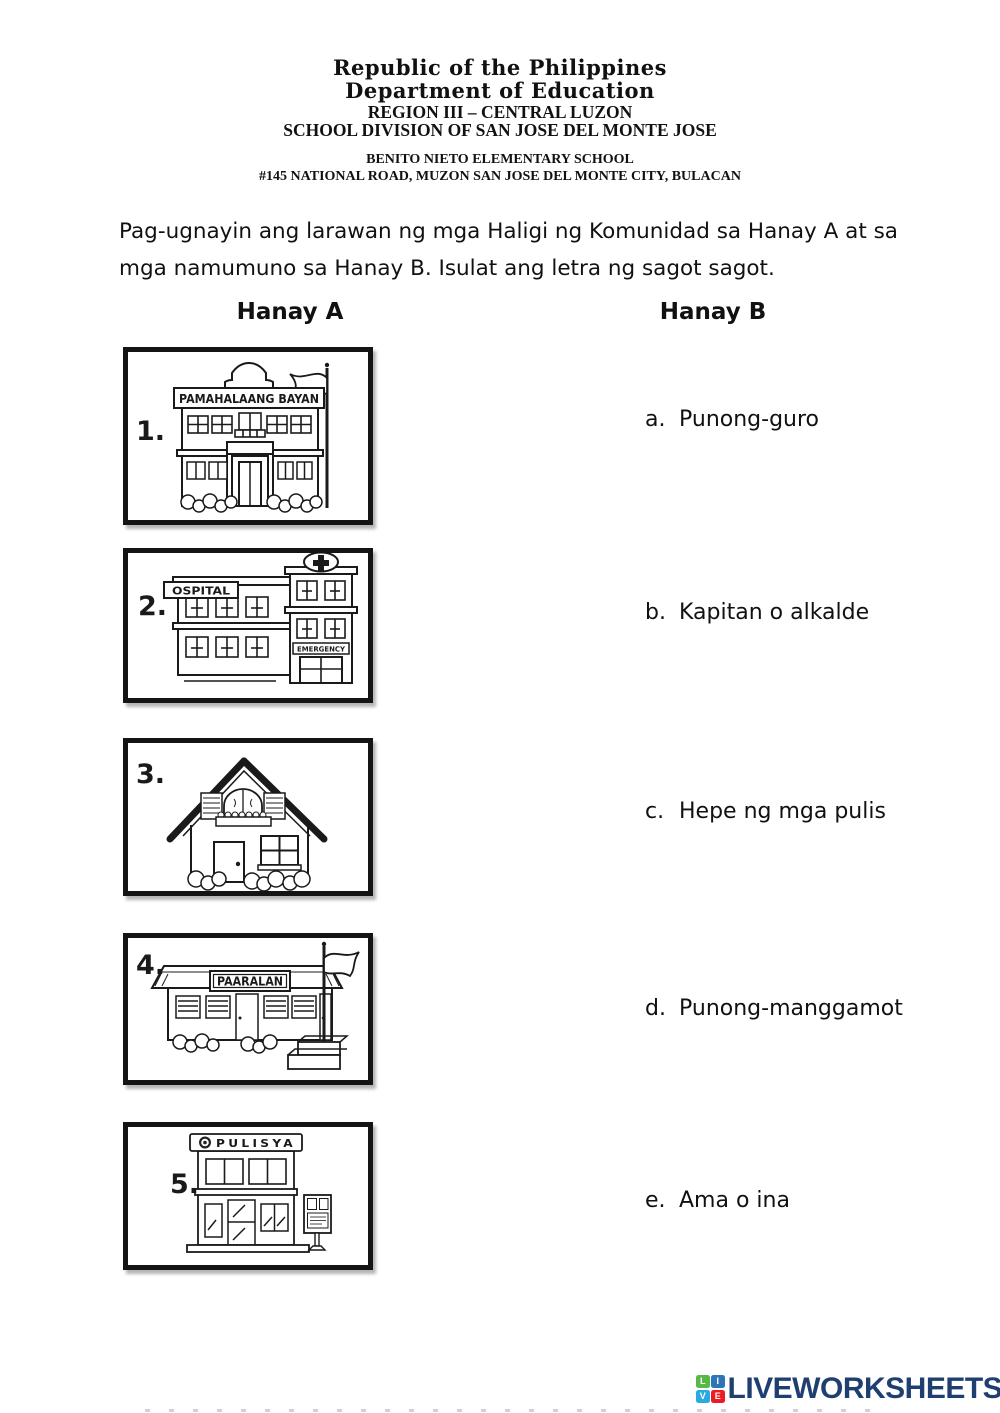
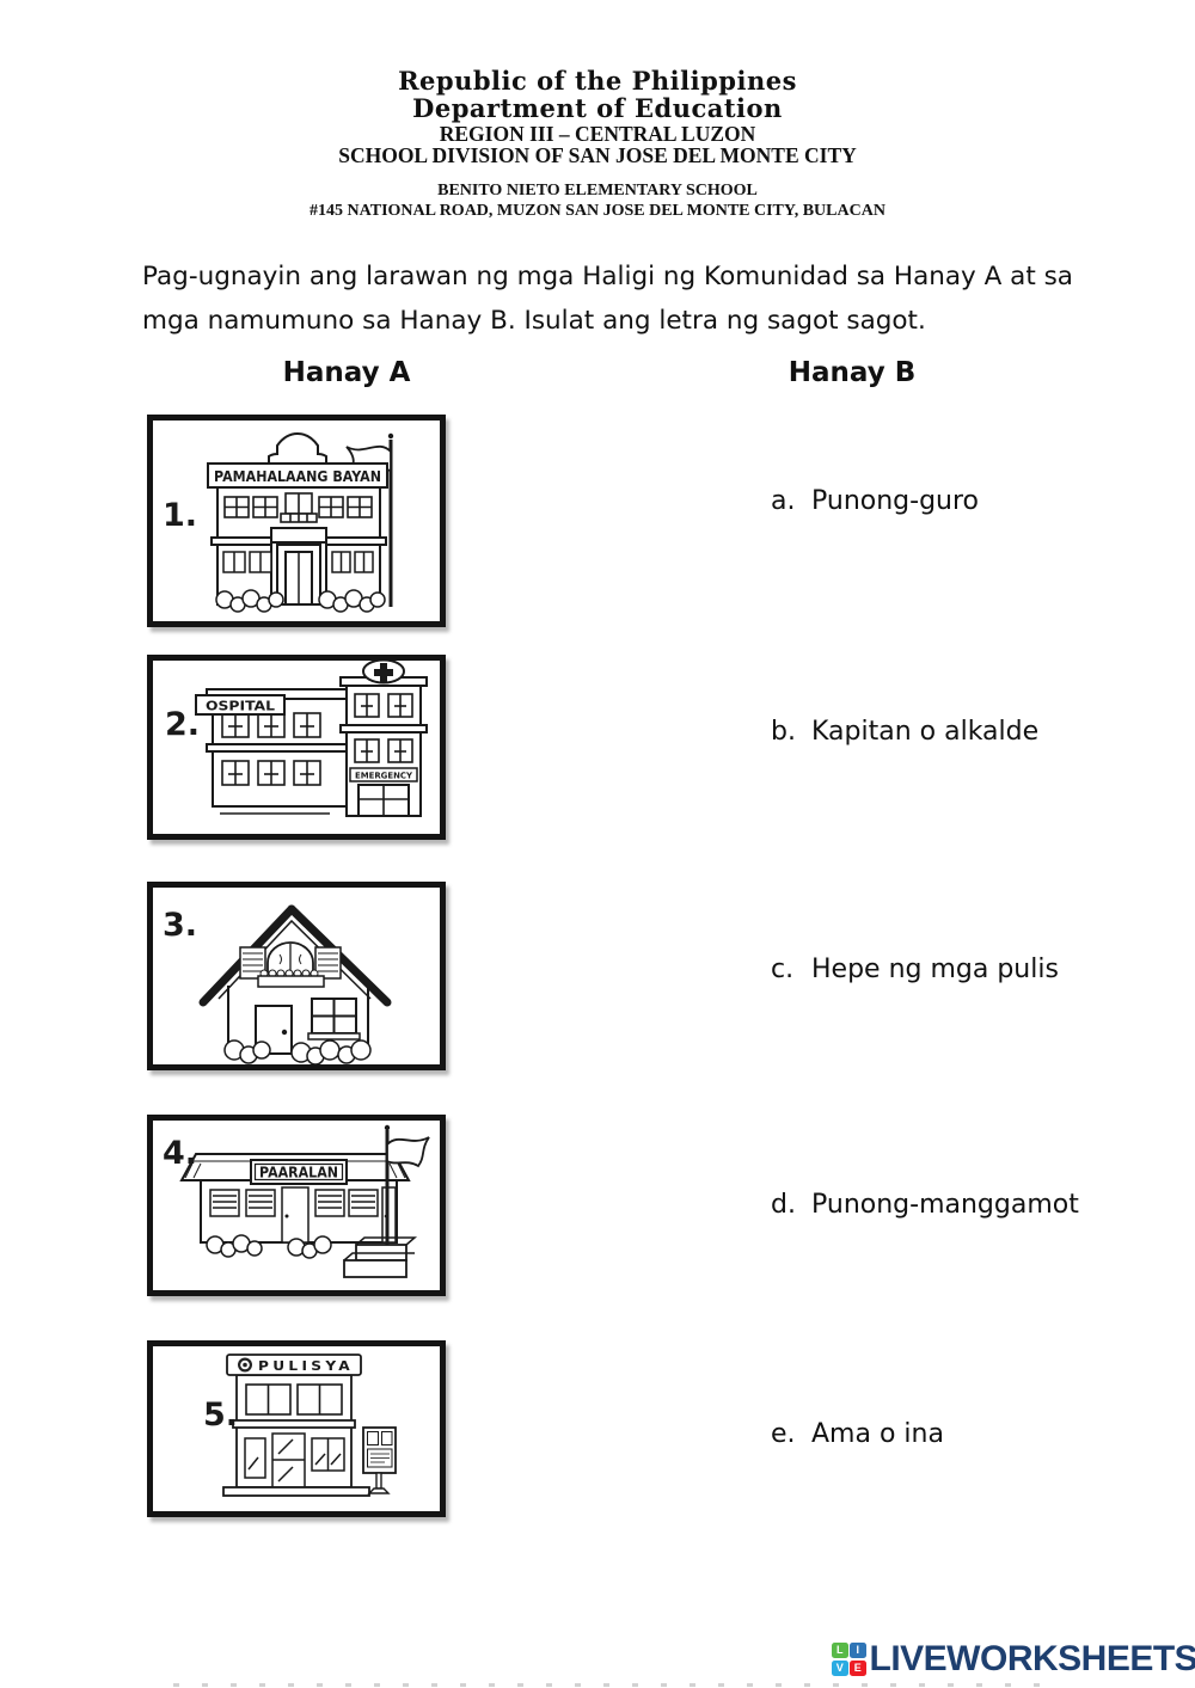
  Republic of the Philippines
  Department of Education
  REGION III – CENTRAL LUZON
- SCHOOL DIVISION OF SAN JOSE DEL MONTE JOSE
+ SCHOOL DIVISION OF SAN JOSE DEL MONTE CITY
  BENITO NIETO ELEMENTARY SCHOOL
  #145 NATIONAL ROAD, MUZON SAN JOSE DEL MONTE CITY, BULACAN
  Pag-ugnayin ang larawan ng mga Haligi ng Komunidad sa Hanay A at sa
  mga namumuno sa Hanay B. Isulat ang letra ng sagot sagot.
  Hanay A
  Hanay B
  1.
  PAMAHALAANG BAYAN
  2.
  OSPITAL
  EMERGENCY
  3.
  4.
  PAARALAN
  5.
  PULISYA
  a.
  Punong-guro
  b.
  Kapitan o alkalde
  c.
  Hepe ng mga pulis
  d.
  Punong-manggamot
  e.
  Ama o ina
  L
  I
  V
  E
  LIVEWORKSHEETS
